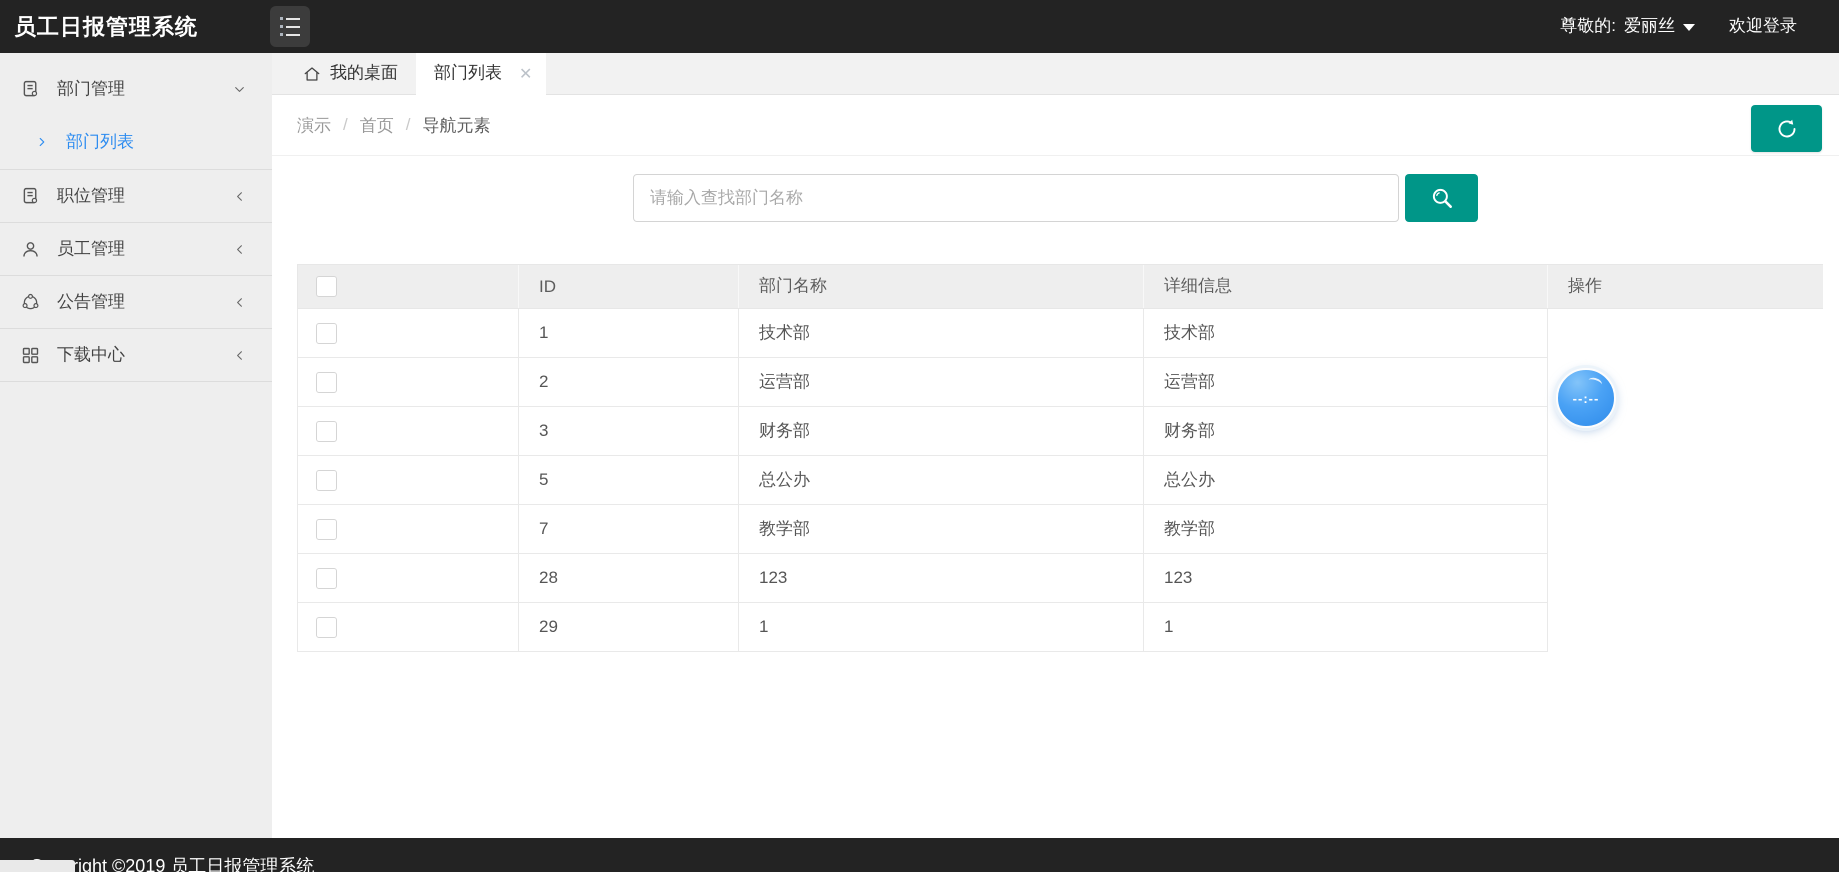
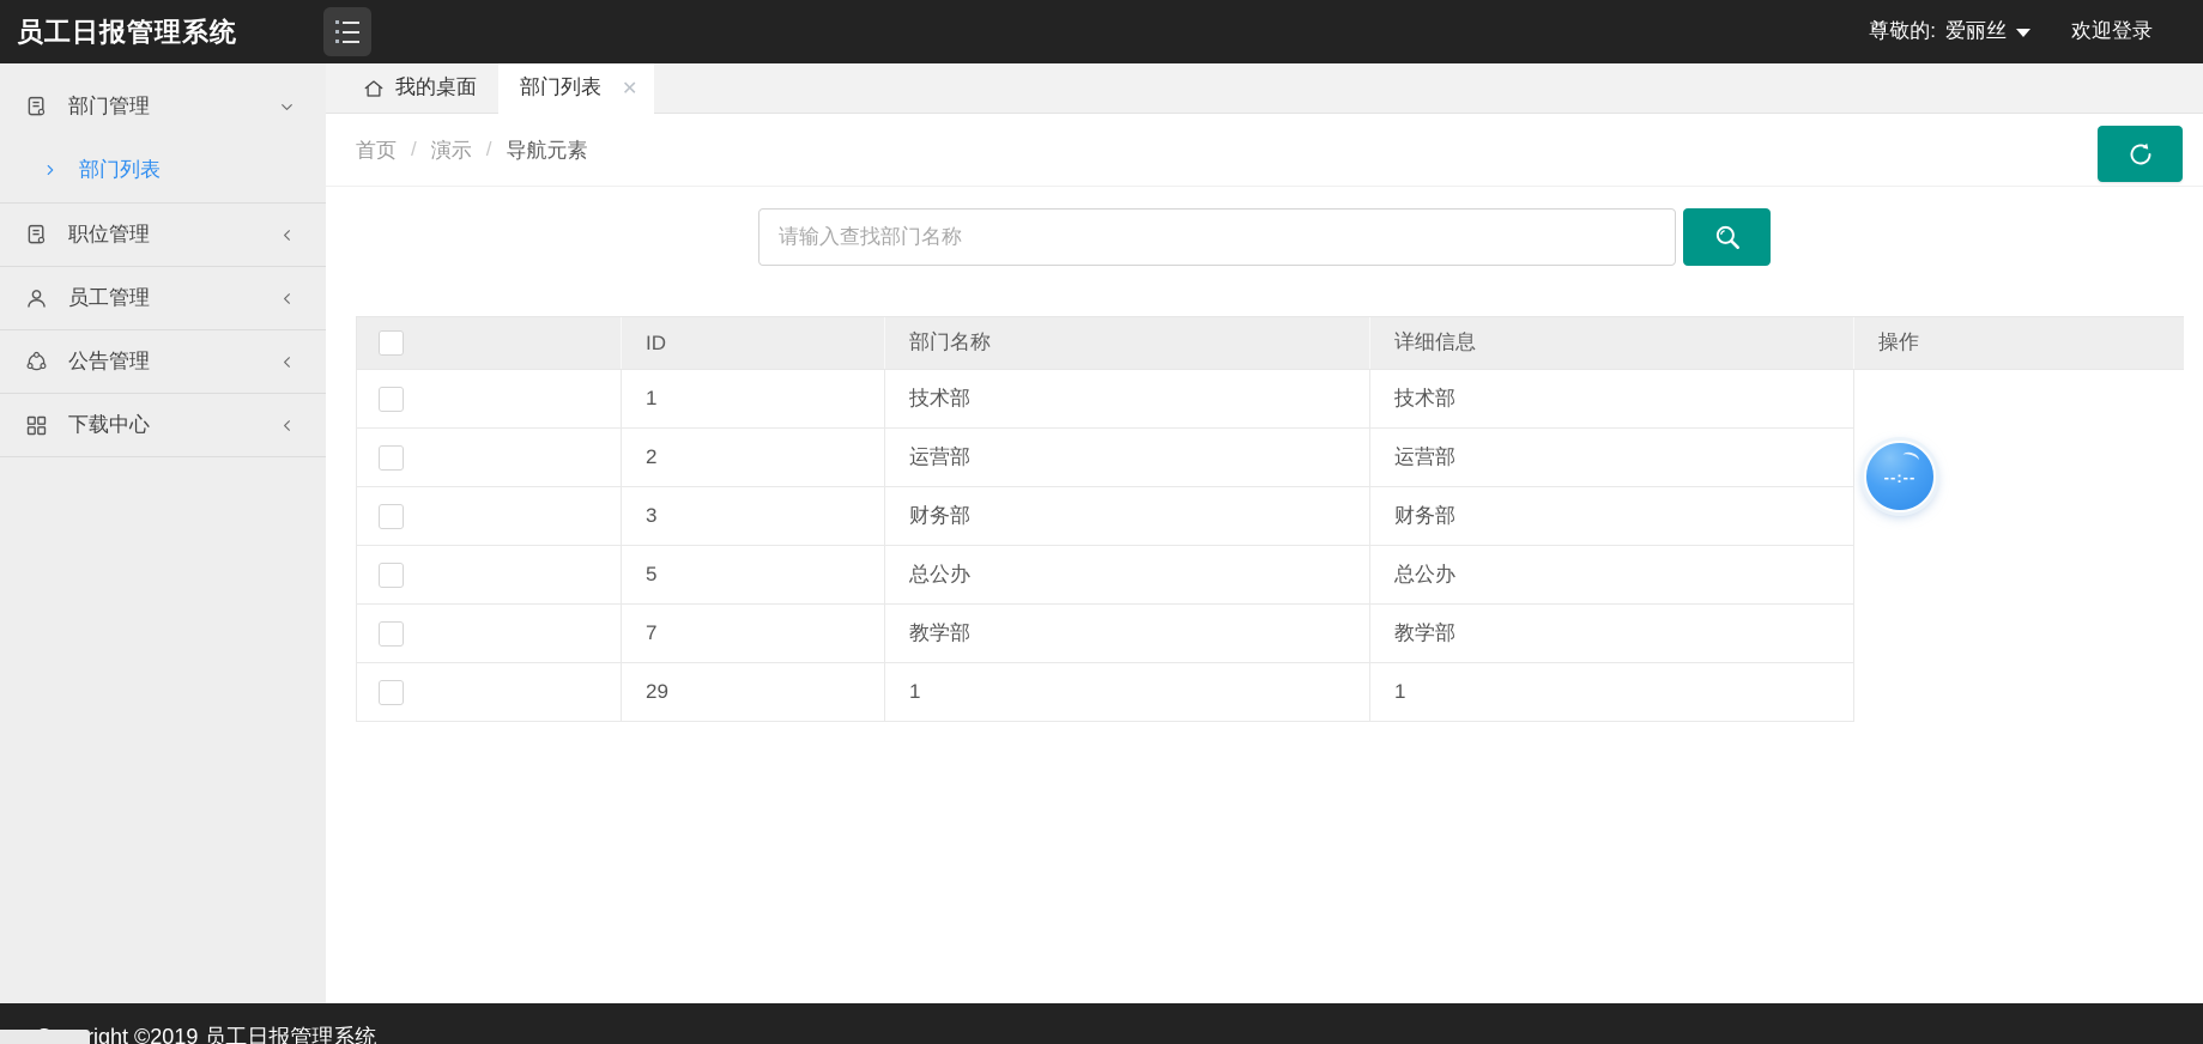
  员工日报管理系统
  尊敬的:
  爱丽丝
  欢迎登录
  部门管理
  部门列表
  职位管理
  员工管理
  公告管理
  下载中心
  我的桌面
  部门列表
  ✕
- 演示
+ 首页
  /
- 首页
+ 演示
  /
  导航元素
  请输入查找部门名称
  	ID	部门名称	详细信息	操作
  	1	技术部	技术部
  	2	运营部	运营部
  	3	财务部	财务部
  	5	总公办	总公办
  	7	教学部	教学部
- 	28	123	123
  	29	1	1
  --:--
  right ©2019 员工日报管理系统
